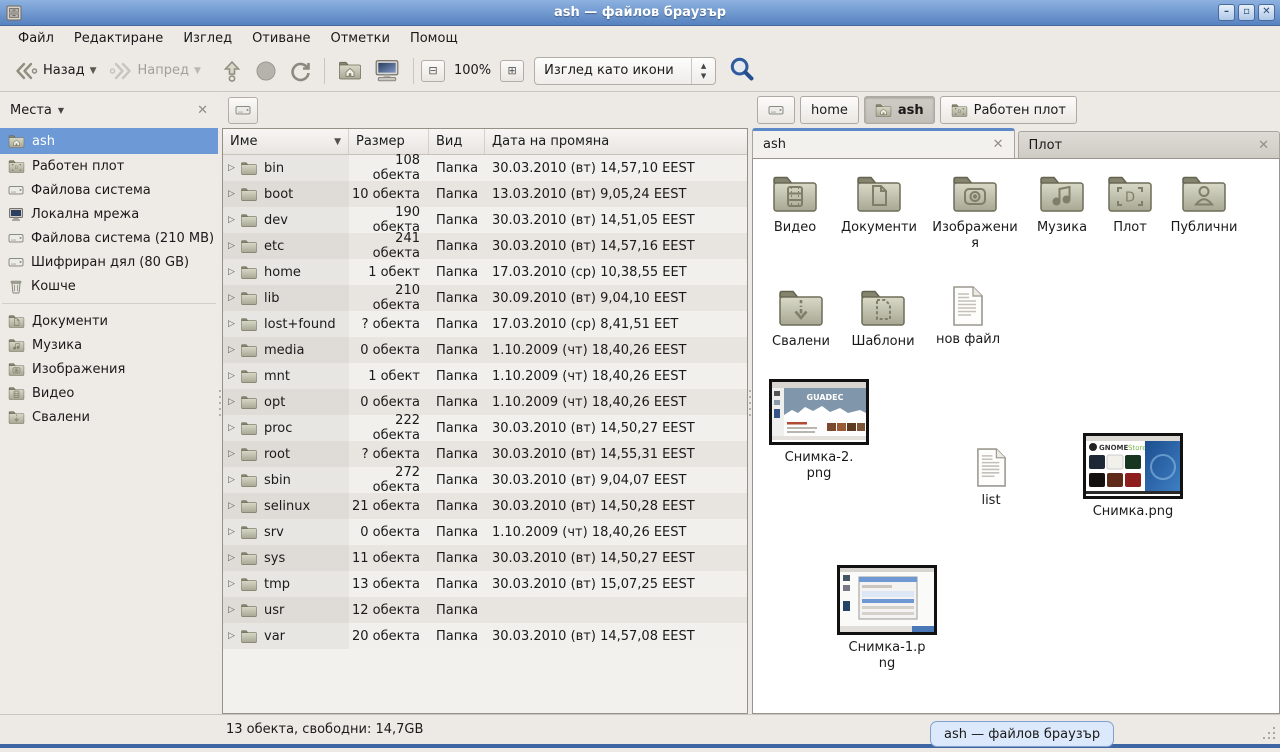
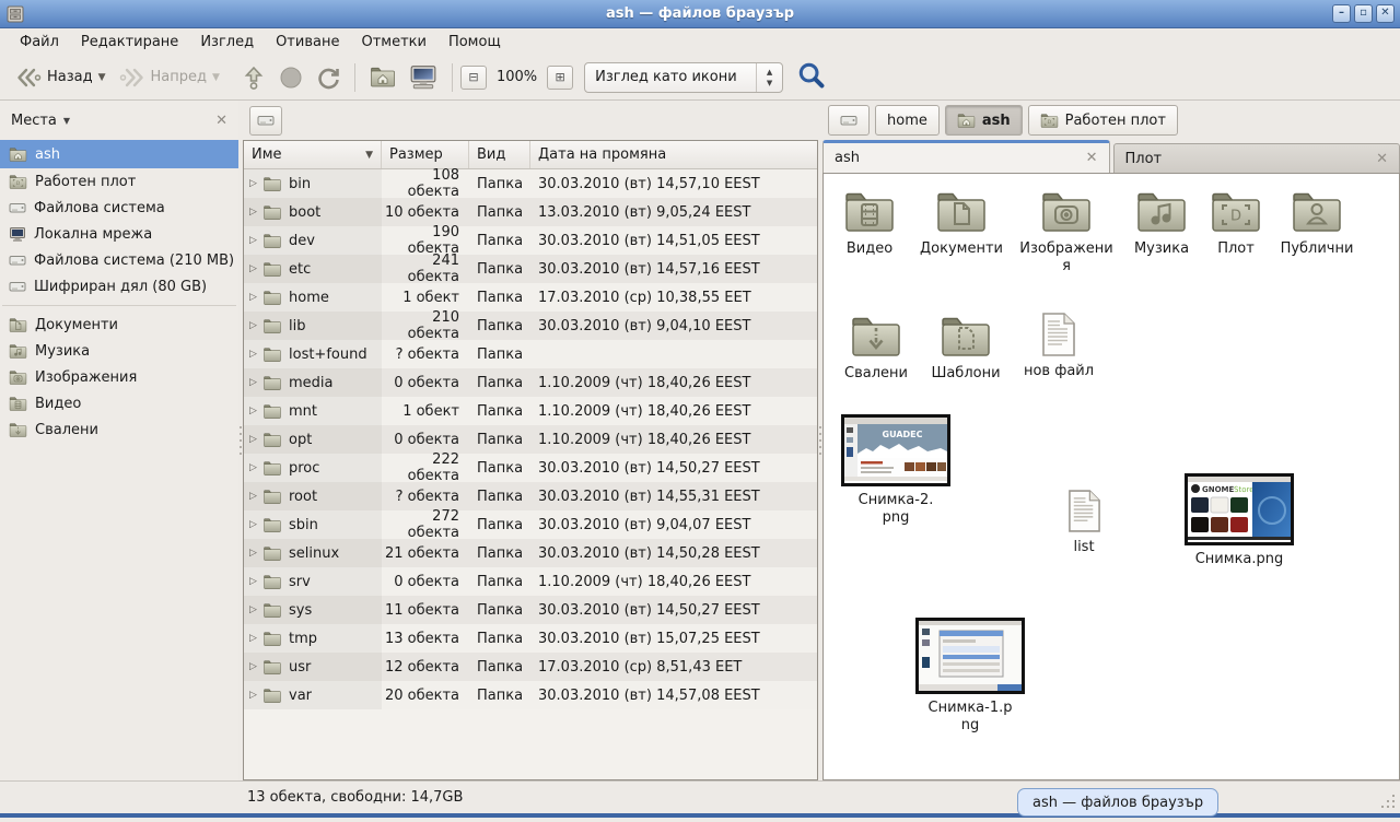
  ash — файлов браузър
  –
  ▫
  ✕
  Файл
  Редактиране
  Изглед
  Отиване
  Отметки
  Помощ
  Назад
  ▼
  Напред
  ▼
  ⊟
  100%
  ⊞
  Изглед като икони
  ▲
  ▼
  Места
  ▼
  ✕
  ash
  Работен плот
  Файлова система
  Локална мрежа
  Файлова система (210 MB)
  Шифриран дял (80 GB)
- Кошче
  Документи
  Музика
  Изображения
  Видео
  Свалени
  Име
  ▼
  Размер
  Вид
  Дата на промяна
  ▷
  bin
  108 обекта
  Папка
  30.03.2010 (вт) 14,57,10 EEST
  ▷
  boot
  10 обекта
  Папка
  13.03.2010 (вт) 9,05,24 EEST
  ▷
  dev
  190 обекта
  Папка
  30.03.2010 (вт) 14,51,05 EEST
  ▷
  etc
  241 обекта
  Папка
  30.03.2010 (вт) 14,57,16 EEST
  ▷
  home
  1 обект
  Папка
  17.03.2010 (ср) 10,38,55 EET
  ▷
  lib
  210 обекта
  Папка
- 30.09.2010 (вт) 9,04,10 EEST
+ 30.03.2010 (вт) 9,04,10 EEST
  ▷
  lost+found
  ? обекта
  Папка
- 17.03.2010 (ср) 8,41,51 EET
  ▷
  media
  0 обекта
  Папка
  1.10.2009 (чт) 18,40,26 EEST
  ▷
  mnt
  1 обект
  Папка
  1.10.2009 (чт) 18,40,26 EEST
  ▷
  opt
  0 обекта
  Папка
  1.10.2009 (чт) 18,40,26 EEST
  ▷
  proc
  222 обекта
  Папка
  30.03.2010 (вт) 14,50,27 EEST
  ▷
  root
  ? обекта
  Папка
  30.03.2010 (вт) 14,55,31 EEST
  ▷
  sbin
  272 обекта
  Папка
  30.03.2010 (вт) 9,04,07 EEST
  ▷
  selinux
  21 обекта
  Папка
  30.03.2010 (вт) 14,50,28 EEST
  ▷
  srv
  0 обекта
  Папка
  1.10.2009 (чт) 18,40,26 EEST
  ▷
  sys
  11 обекта
  Папка
  30.03.2010 (вт) 14,50,27 EEST
  ▷
  tmp
  13 обекта
  Папка
  30.03.2010 (вт) 15,07,25 EEST
  ▷
  usr
  12 обекта
  Папка
+ 17.03.2010 (ср) 8,51,43 EET
  ▷
  var
  20 обекта
  Папка
  30.03.2010 (вт) 14,57,08 EEST
  home
  ash
  Работен плот
  ash
  ✕
  Плот
  ✕
  Видео
  Документи
  Изображения
  Музика
  Плот
  Публични
  Свалени
  Шаблони
  нов файл
  GUADEC
  Снимка-2.png
  list
  GNOME
  Store
  Снимка.png
  Снимка-1.png
  13 обекта, свободни: 14,7GB
  ash — файлов браузър
